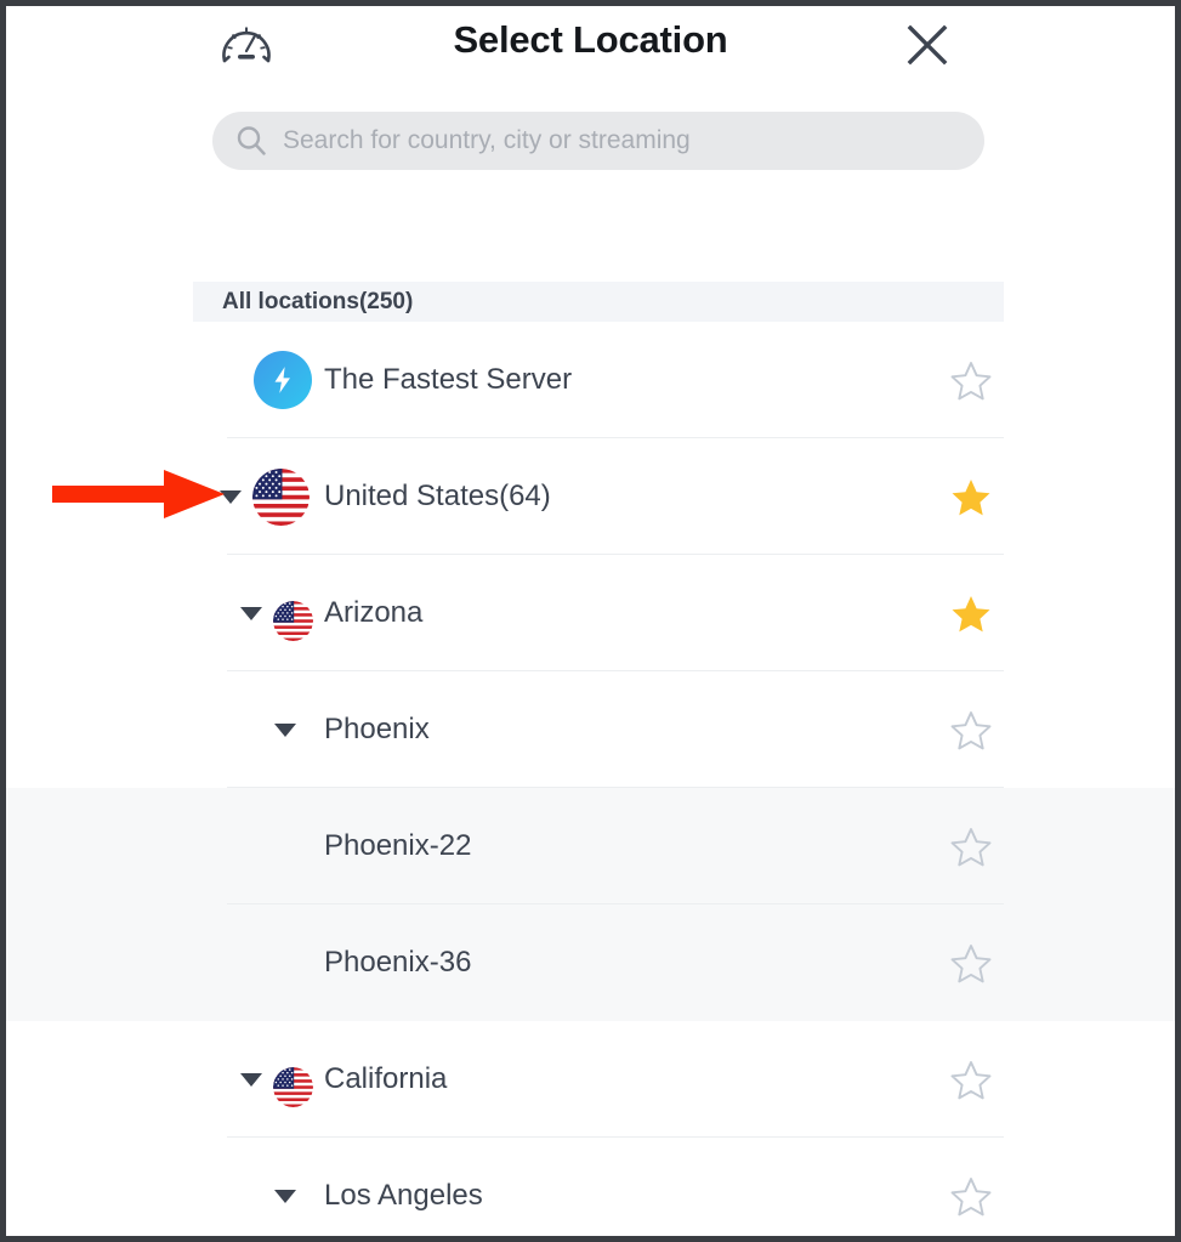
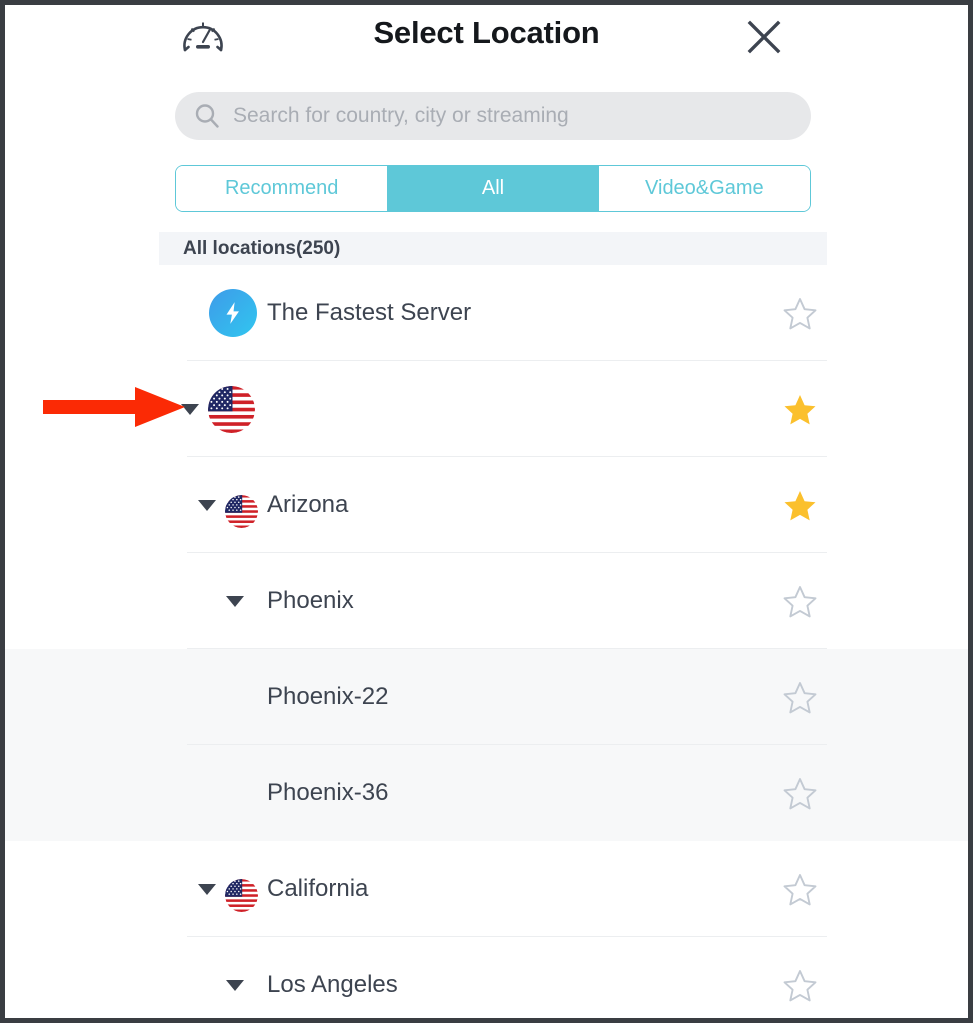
  Select Location
  Search for country, city or streaming
+ Recommend
+ All
+ Video&Game
  All locations(250)
  The Fastest Server
- United States(64)
  Arizona
  Phoenix
  Phoenix-22
  Phoenix-36
  California
  Los Angeles
